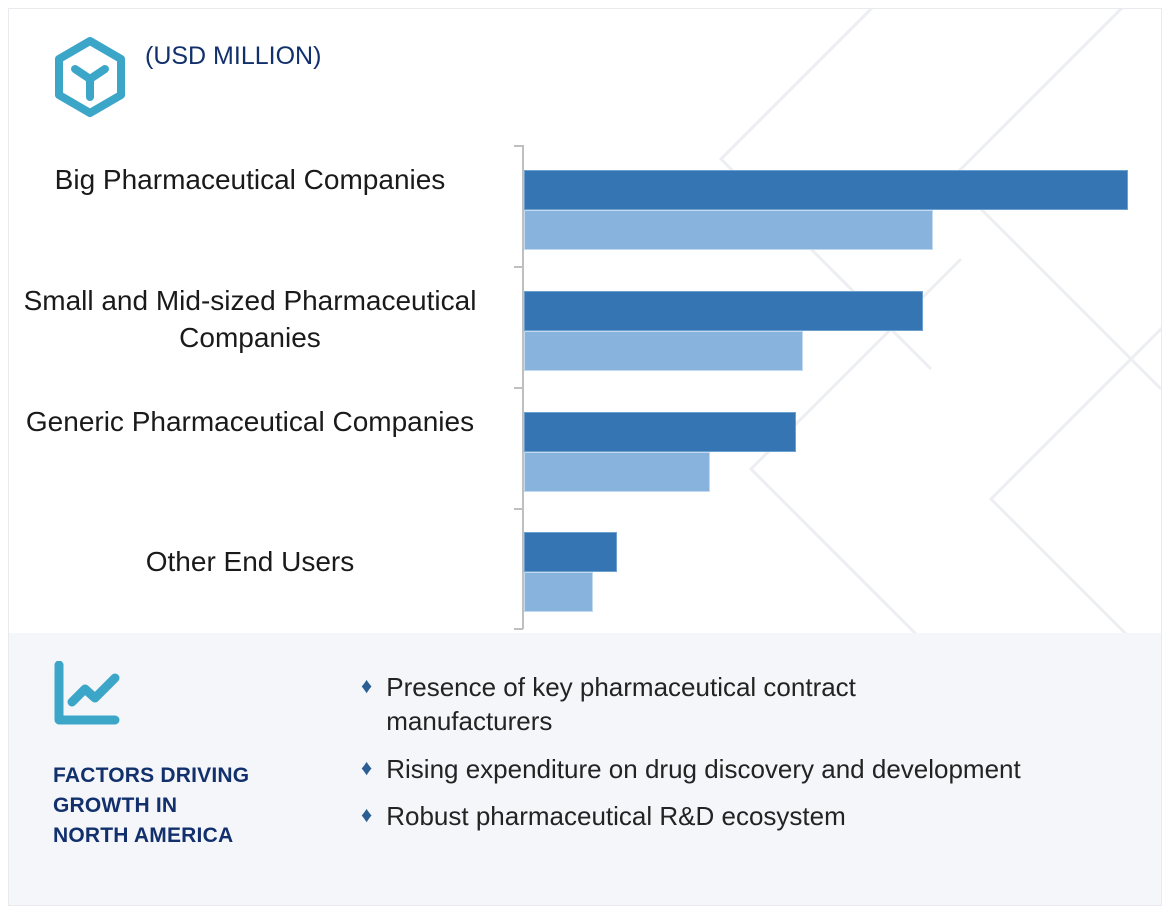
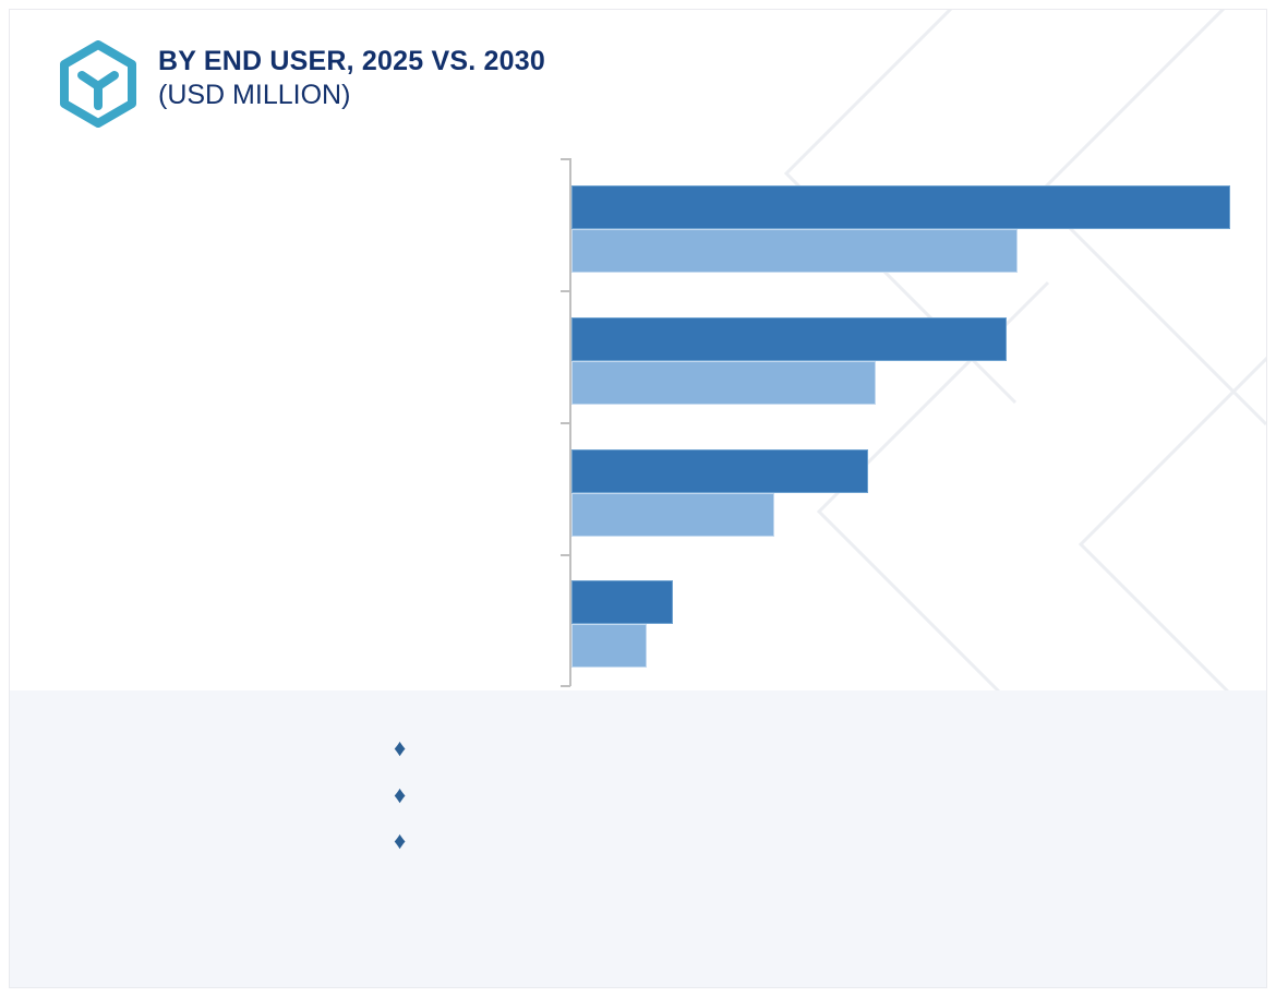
+ BY END USER, 2025 VS. 2030
  (USD MILLION)
- Big Pharmaceutical Companies
- Small and Mid-sized Pharmaceutical Companies
- Generic Pharmaceutical Companies
- Other End Users
- FACTORS DRIVING
- GROWTH IN
- NORTH AMERICA
  ♦
- Presence of key pharmaceutical contract manufacturers
  ♦
- Rising expenditure on drug discovery and development
  ♦
- Robust pharmaceutical R&D ecosystem
